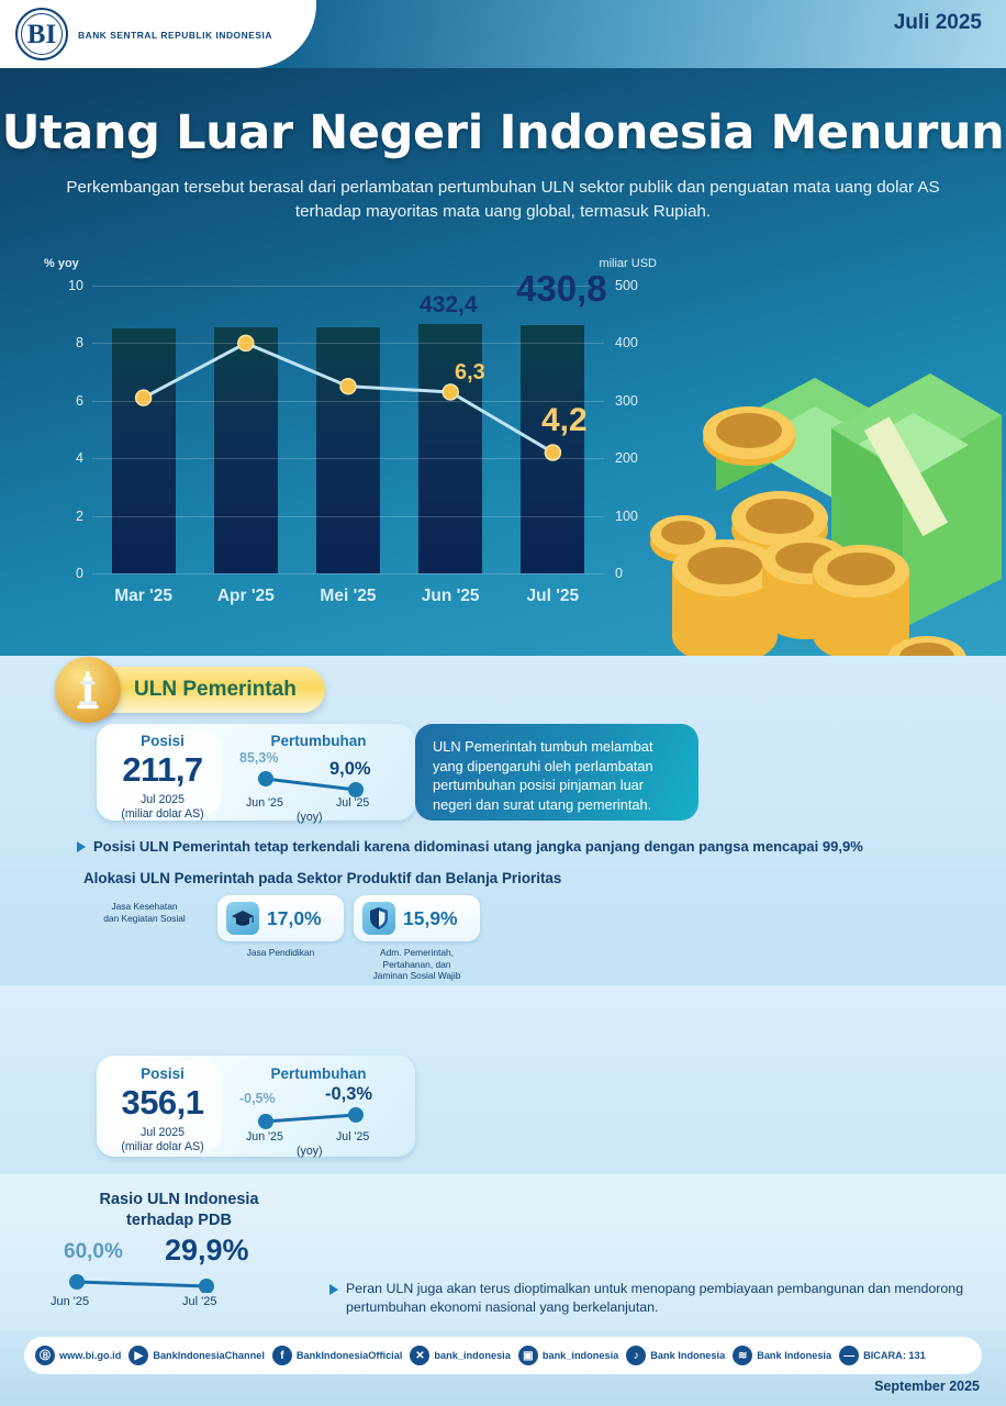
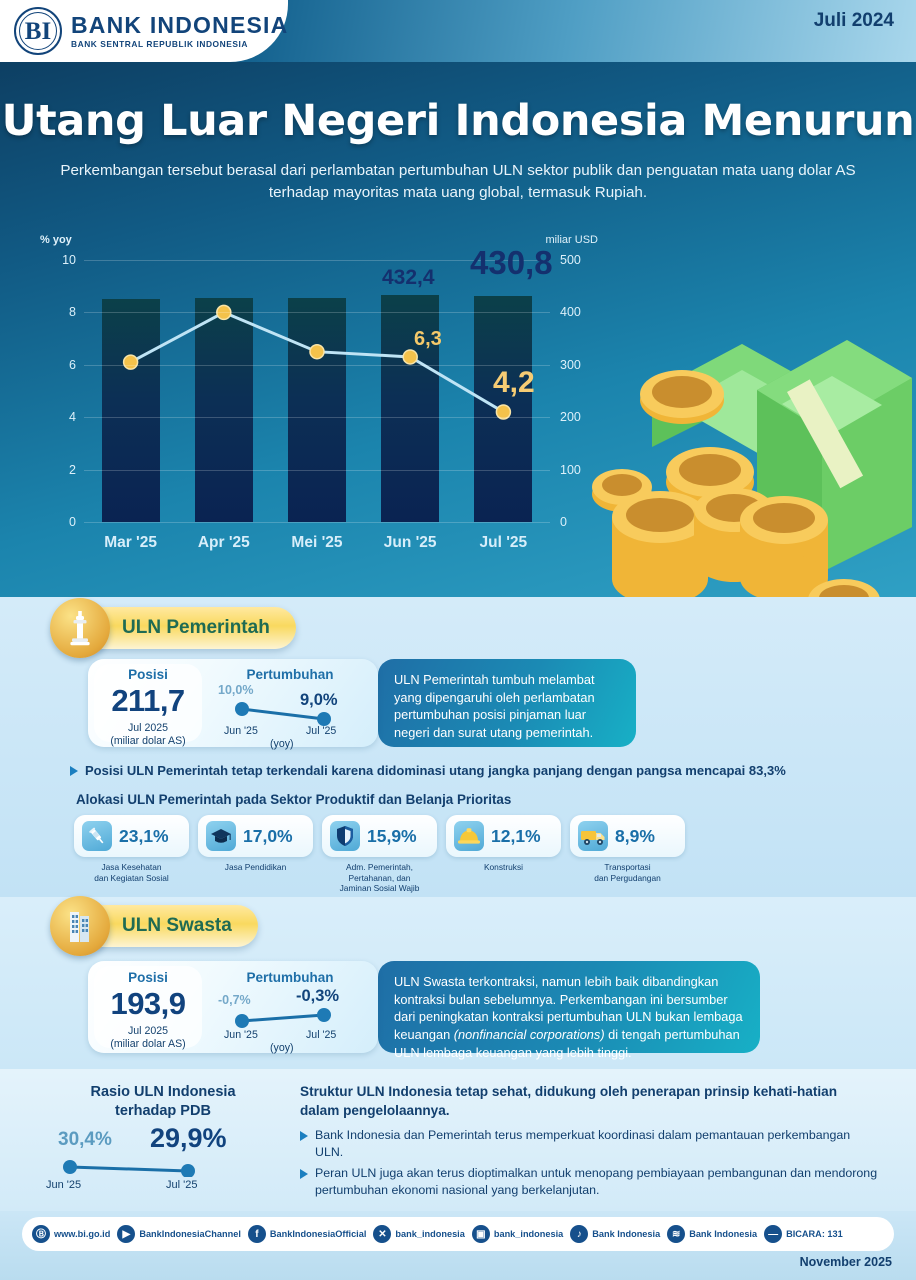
  BI
+ BANK INDONESIA
  BANK SENTRAL REPUBLIK INDONESIA
- Juli 2025
+ Juli 2024
  Utang Luar Negeri Indonesia Menurun
  Perkembangan tersebut berasal dari perlambatan pertumbuhan ULN sektor publik dan penguatan mata uang dolar AS terhadap mayoritas mata uang global, termasuk Rupiah.
  % yoy
  miliar USD
  0
  0
  2
  100
  4
  200
  6
  300
  8
  400
  10
  500
  Mar '25
  Apr '25
  Mei '25
  Jun '25
  Jul '25
  432,4
  430,8
  6,3
  4,2
  ULN Pemerintah
  ULN Pemerintah tumbuh melambat yang dipengaruhi oleh perlambatan pertumbuhan posisi pinjaman luar negeri dan surat utang pemerintah.
  Posisi
  211,7
  Jul 2025
  (miliar dolar AS)
  Pertumbuhan
- 85,3%
+ 10,0%
  9,0%
  Jun '25
  Jul '25
  (yoy)
- Posisi ULN Pemerintah tetap terkendali karena didominasi utang jangka panjang dengan pangsa mencapai 99,9%
+ Posisi ULN Pemerintah tetap terkendali karena didominasi utang jangka panjang dengan pangsa mencapai 83,3%
  Alokasi ULN Pemerintah pada Sektor Produktif dan Belanja Prioritas
+ 23,1%
  Jasa Kesehatan
  dan Kegiatan Sosial
  17,0%
  Jasa Pendidikan
  15,9%
  Adm. Pemerintah,
  Pertahanan, dan
  Jaminan Sosial Wajib
+ 12,1%
+ Konstruksi
+ 8,9%
+ Transportasi
+ dan Pergudangan
+ ULN Swasta
+ ULN Swasta terkontraksi, namun lebih baik dibandingkan kontraksi bulan sebelumnya. Perkembangan ini bersumber dari peningkatan kontraksi pertumbuhan ULN bukan lembaga keuangan (nonfinancial corporations) di tengah pertumbuhan ULN lembaga keuangan yang lebih tinggi.
  Posisi
- 356,1
+ 193,9
  Jul 2025
  (miliar dolar AS)
  Pertumbuhan
- -0,5%
+ -0,7%
  -0,3%
  Jun '25
  Jul '25
  (yoy)
  Rasio ULN Indonesia
  terhadap PDB
- 60,0%
+ 30,4%
  29,9%
  Jun '25
  Jul '25
+ Struktur ULN Indonesia tetap sehat, didukung oleh penerapan prinsip kehati-hatian dalam pengelolaannya.
+ Bank Indonesia dan Pemerintah terus memperkuat koordinasi dalam pemantauan perkembangan ULN.
  Peran ULN juga akan terus dioptimalkan untuk menopang pembiayaan pembangunan dan mendorong pertumbuhan ekonomi nasional yang berkelanjutan.
  Ⓑ
  www.bi.go.id
  ▶
  BankIndonesiaChannel
  f
  BankIndonesiaOfficial
  ✕
  bank_indonesia
  ▣
  bank_indonesia
  ♪
  Bank Indonesia
  ≋
  Bank Indonesia
  —
  BICARA: 131
- September 2025
+ November 2025
